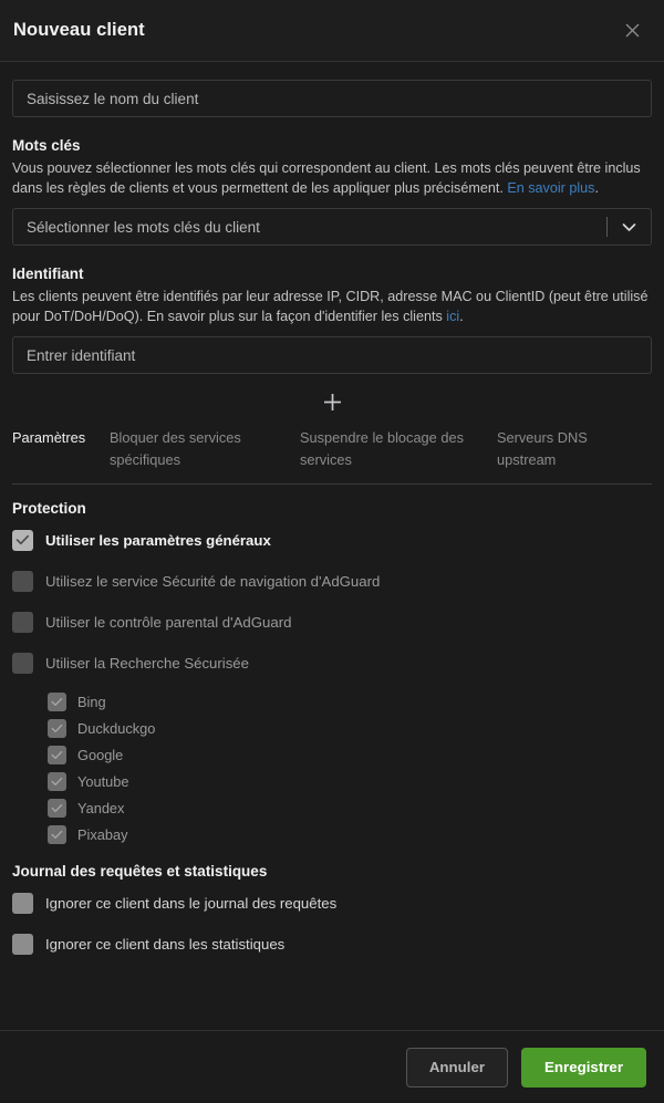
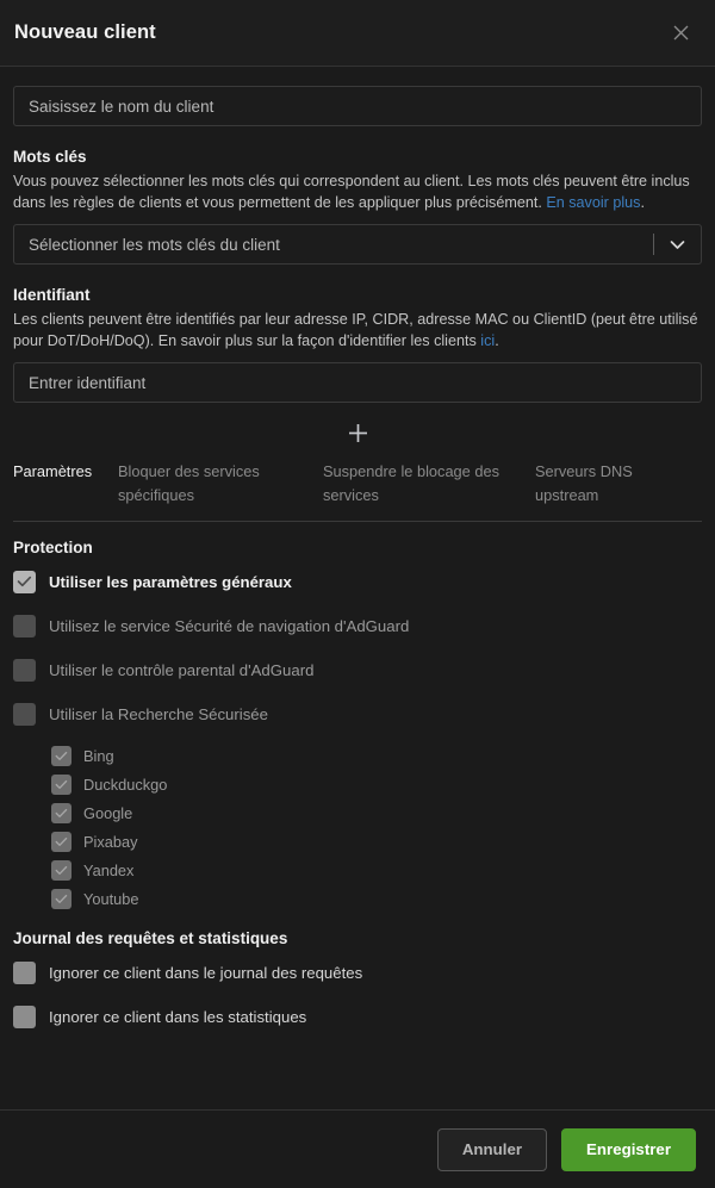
  Nouveau client
  Saisissez le nom du client
  Mots clés
  Vous pouvez sélectionner les mots clés qui correspondent au client. Les mots clés peuvent être inclus dans les règles de clients et vous permettent de les appliquer plus précisément. En savoir plus.
  Sélectionner les mots clés du client
  Identifiant
  Les clients peuvent être identifiés par leur adresse IP, CIDR, adresse MAC ou ClientID (peut être utilisé pour DoT/DoH/DoQ). En savoir plus sur la façon d'identifier les clients ici.
  Entrer identifiant
  Paramètres
  Bloquer des services spécifiques
  Suspendre le blocage des services
  Serveurs DNS upstream
  Protection
  Utiliser les paramètres généraux
  Utilisez le service Sécurité de navigation d'AdGuard
  Utiliser le contrôle parental d'AdGuard
  Utiliser la Recherche Sécurisée
  Bing
  Duckduckgo
  Google
- Youtube
+ Pixabay
  Yandex
- Pixabay
+ Youtube
  Journal des requêtes et statistiques
  Ignorer ce client dans le journal des requêtes
  Ignorer ce client dans les statistiques
  Annuler
  Enregistrer
